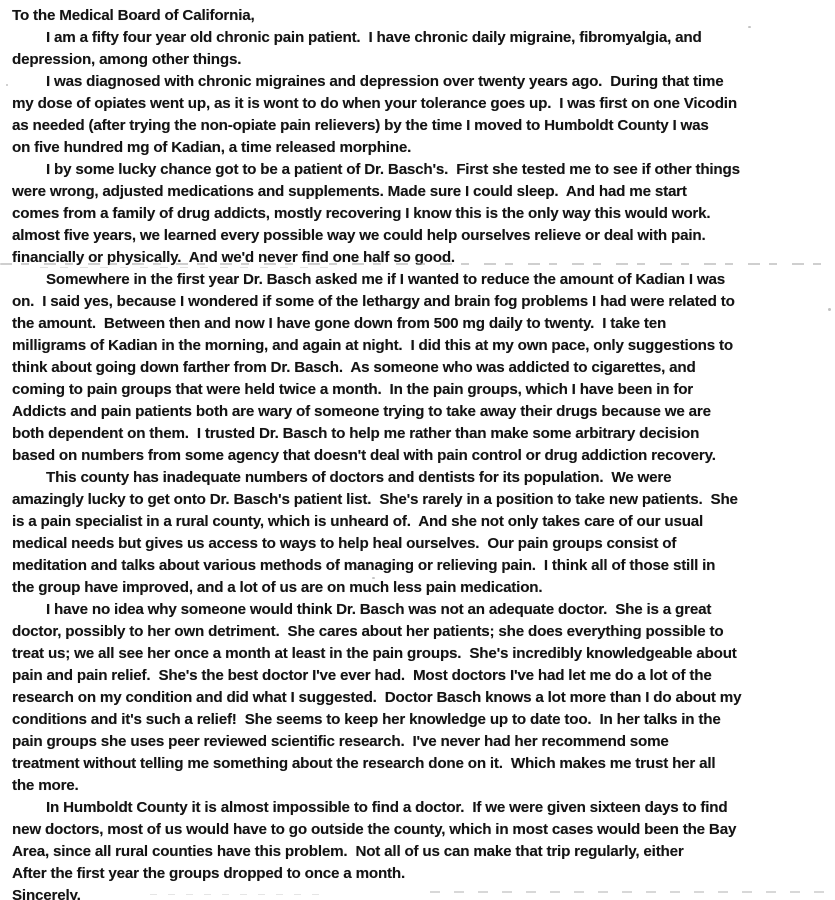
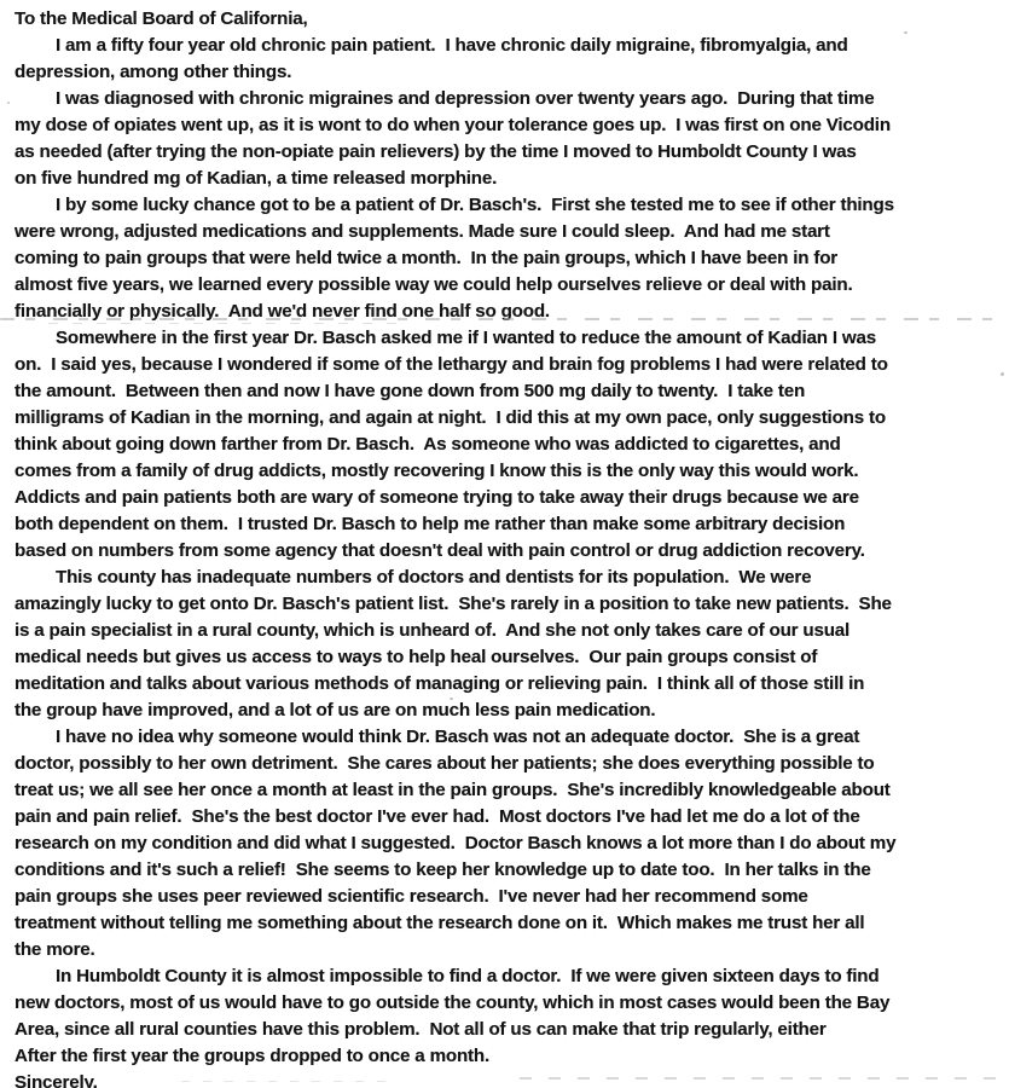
  To the Medical Board of California,
  I am a fifty four year old chronic pain patient. I have chronic daily migraine, fibromyalgia, and
  depression, among other things.
  I was diagnosed with chronic migraines and depression over twenty years ago. During that time
  my dose of opiates went up, as it is wont to do when your tolerance goes up. I was first on one Vicodin
  as needed (after trying the non-opiate pain relievers) by the time I moved to Humboldt County I was
  on five hundred mg of Kadian, a time released morphine.
  I by some lucky chance got to be a patient of Dr. Basch's. First she tested me to see if other things
  were wrong, adjusted medications and supplements. Made sure I could sleep. And had me start
- comes from a family of drug addicts, mostly recovering I know this is the only way this would work.
+ coming to pain groups that were held twice a month. In the pain groups, which I have been in for
  almost five years, we learned every possible way we could help ourselves relieve or deal with pain.
  financially or physically. And we'd never find one half so good.
  Somewhere in the first year Dr. Basch asked me if I wanted to reduce the amount of Kadian I was
  on. I said yes, because I wondered if some of the lethargy and brain fog problems I had were related to
  the amount. Between then and now I have gone down from 500 mg daily to twenty. I take ten
  milligrams of Kadian in the morning, and again at night. I did this at my own pace, only suggestions to
  think about going down farther from Dr. Basch. As someone who was addicted to cigarettes, and
- coming to pain groups that were held twice a month. In the pain groups, which I have been in for
+ comes from a family of drug addicts, mostly recovering I know this is the only way this would work.
  Addicts and pain patients both are wary of someone trying to take away their drugs because we are
  both dependent on them. I trusted Dr. Basch to help me rather than make some arbitrary decision
  based on numbers from some agency that doesn't deal with pain control or drug addiction recovery.
  This county has inadequate numbers of doctors and dentists for its population. We were
  amazingly lucky to get onto Dr. Basch's patient list. She's rarely in a position to take new patients. She
  is a pain specialist in a rural county, which is unheard of. And she not only takes care of our usual
  medical needs but gives us access to ways to help heal ourselves. Our pain groups consist of
  meditation and talks about various methods of managing or relieving pain. I think all of those still in
  the group have improved, and a lot of us are on much less pain medication.
  I have no idea why someone would think Dr. Basch was not an adequate doctor. She is a great
  doctor, possibly to her own detriment. She cares about her patients; she does everything possible to
  treat us; we all see her once a month at least in the pain groups. She's incredibly knowledgeable about
  pain and pain relief. She's the best doctor I've ever had. Most doctors I've had let me do a lot of the
  research on my condition and did what I suggested. Doctor Basch knows a lot more than I do about my
  conditions and it's such a relief! She seems to keep her knowledge up to date too. In her talks in the
  pain groups she uses peer reviewed scientific research. I've never had her recommend some
  treatment without telling me something about the research done on it. Which makes me trust her all
  the more.
  In Humboldt County it is almost impossible to find a doctor. If we were given sixteen days to find
  new doctors, most of us would have to go outside the county, which in most cases would been the Bay
  Area, since all rural counties have this problem. Not all of us can make that trip regularly, either
  After the first year the groups dropped to once a month.
  Sincerely,
